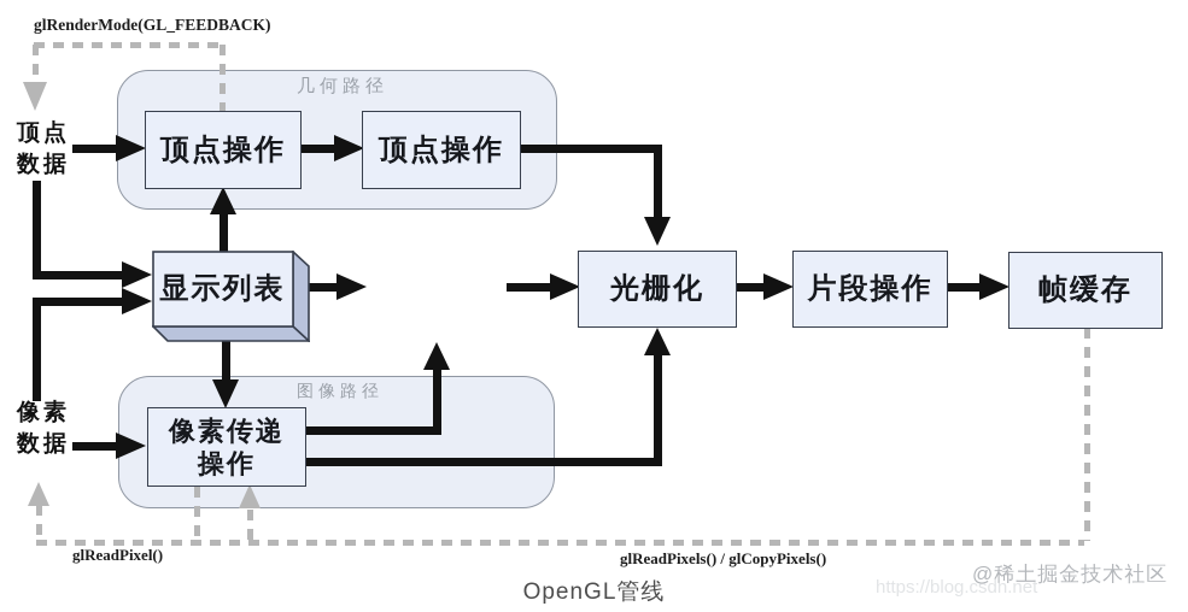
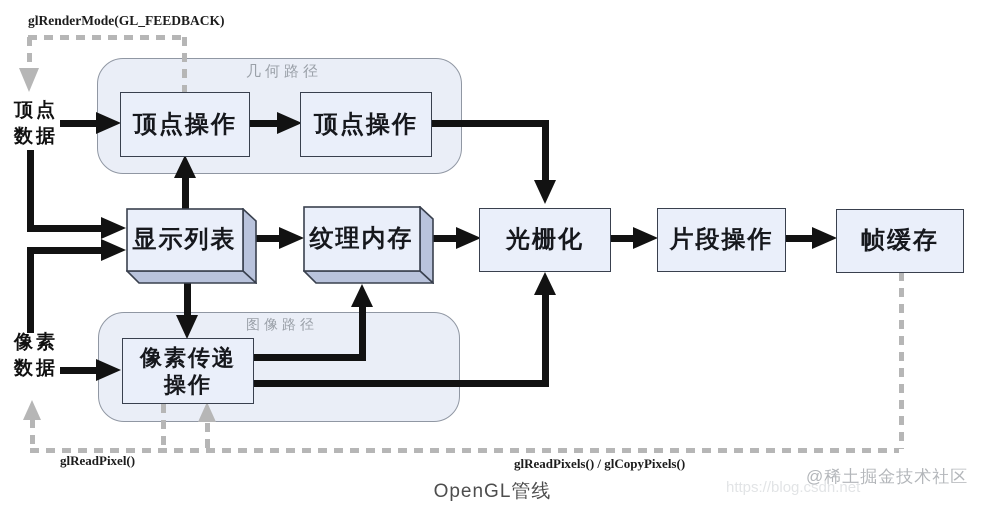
  几何路径
  图像路径
  glRenderMode(GL_FEEDBACK)
  glReadPixel()
  glReadPixels() / glCopyPixels()
  顶点
  数据
  像素
  数据
  顶点操作
  顶点操作
  光栅化
  片段操作
  帧缓存
  像素传递
  操作
  显示列表
+ 纹理内存
  https://blog.csdn.net
  OpenGL管线
  @稀土掘金技术社区
